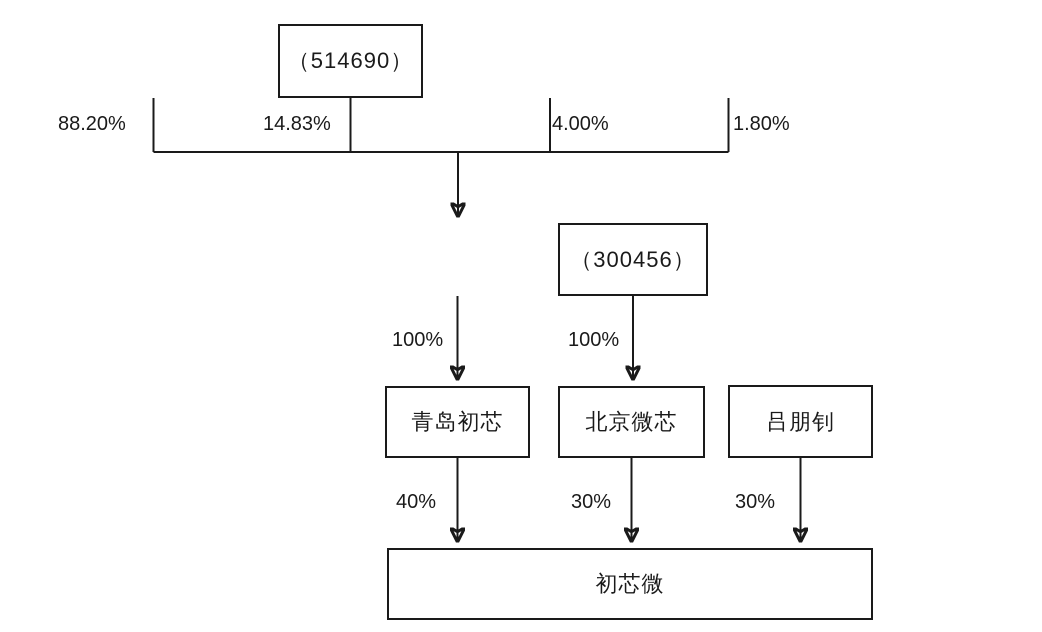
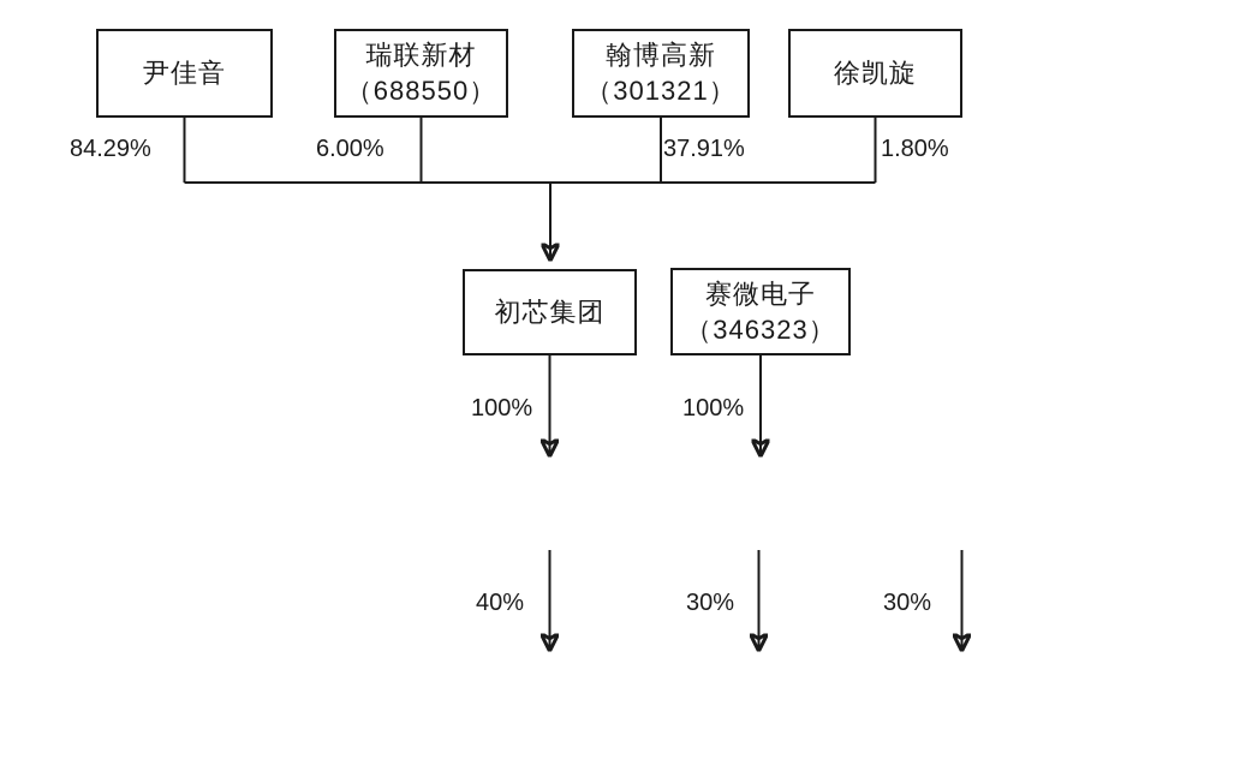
+ 尹佳音
+ 瑞联新材
- （514690）
+ （688550）
+ 翰博高新
+ （301321）
+ 徐凯旋
+ 初芯集团
+ 赛微电子
- （300456）
+ （346323）
- 青岛初芯
- 北京微芯
- 吕朋钊
- 初芯微
- 88.20%
+ 84.29%
- 14.83%
+ 6.00%
- 4.00%
+ 37.91%
  1.80%
  100%
  100%
  40%
  30%
  30%
